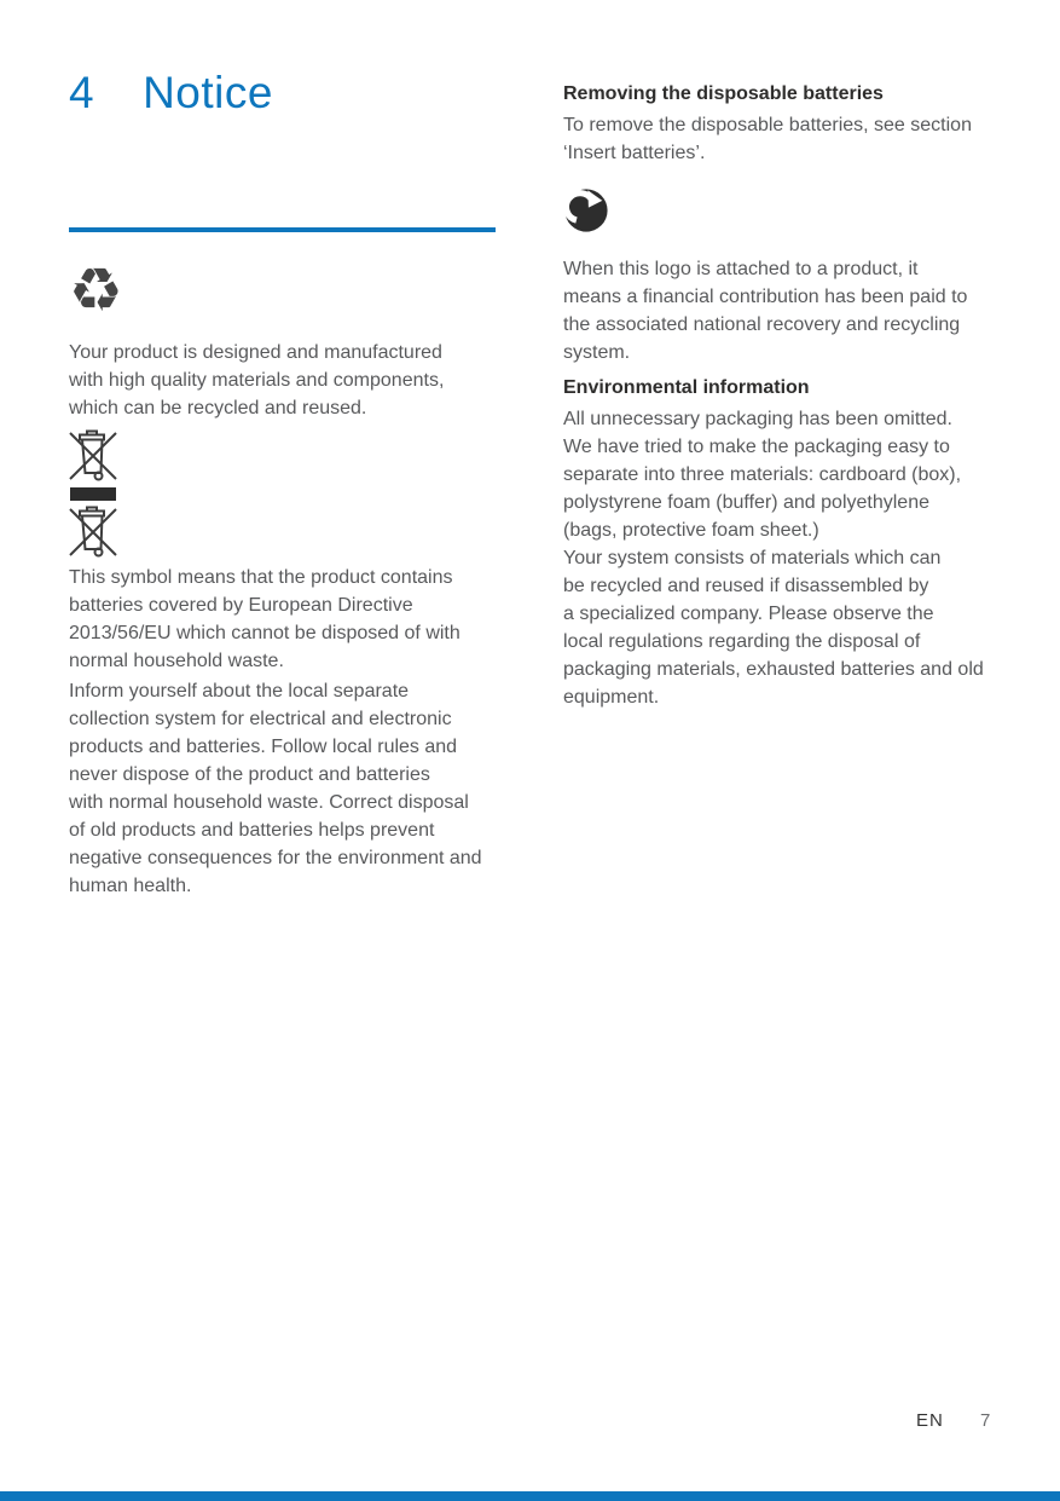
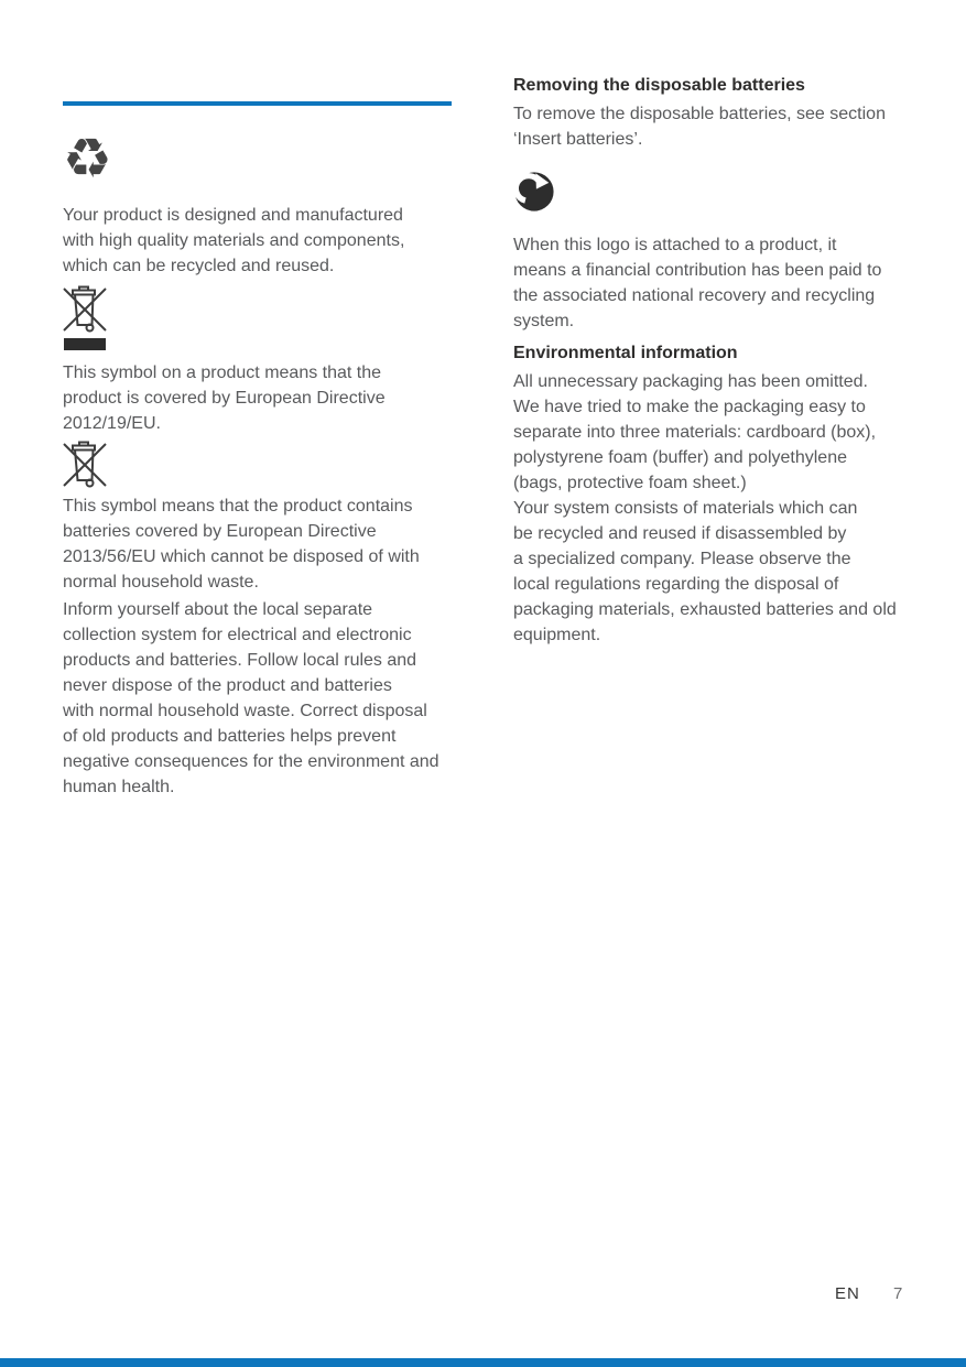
- 4
- Notice
  ♻
  Your product is designed and manufactured
  with high quality materials and components,
  which can be recycled and reused.
+ This symbol on a product means that the
+ product is covered by European Directive
+ 2012/19/EU.
  This symbol means that the product contains
  batteries covered by European Directive
  2013/56/EU which cannot be disposed of with
  normal household waste.
  Inform yourself about the local separate
  collection system for electrical and electronic
  products and batteries. Follow local rules and
  never dispose of the product and batteries
  with normal household waste. Correct disposal
  of old products and batteries helps prevent
  negative consequences for the environment and
  human health.
  Removing the disposable batteries
  To remove the disposable batteries, see section
  ‘Insert batteries’.
  When this logo is attached to a product, it
  means a financial contribution has been paid to
  the associated national recovery and recycling
  system.
  Environmental information
  All unnecessary packaging has been omitted.
  We have tried to make the packaging easy to
  separate into three materials: cardboard (box),
  polystyrene foam (buffer) and polyethylene
  (bags, protective foam sheet.)
  Your system consists of materials which can
  be recycled and reused if disassembled by
  a specialized company. Please observe the
  local regulations regarding the disposal of
  packaging materials, exhausted batteries and old
  equipment.
  EN
  7
